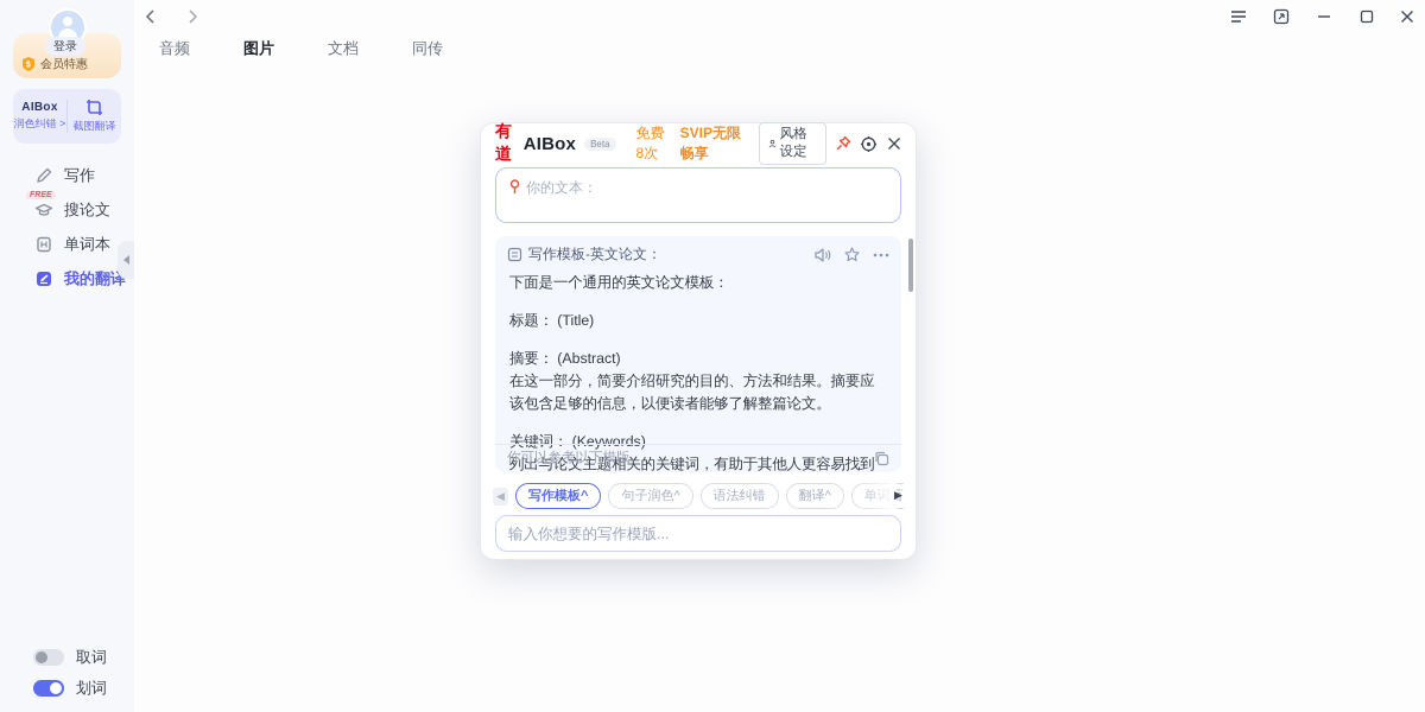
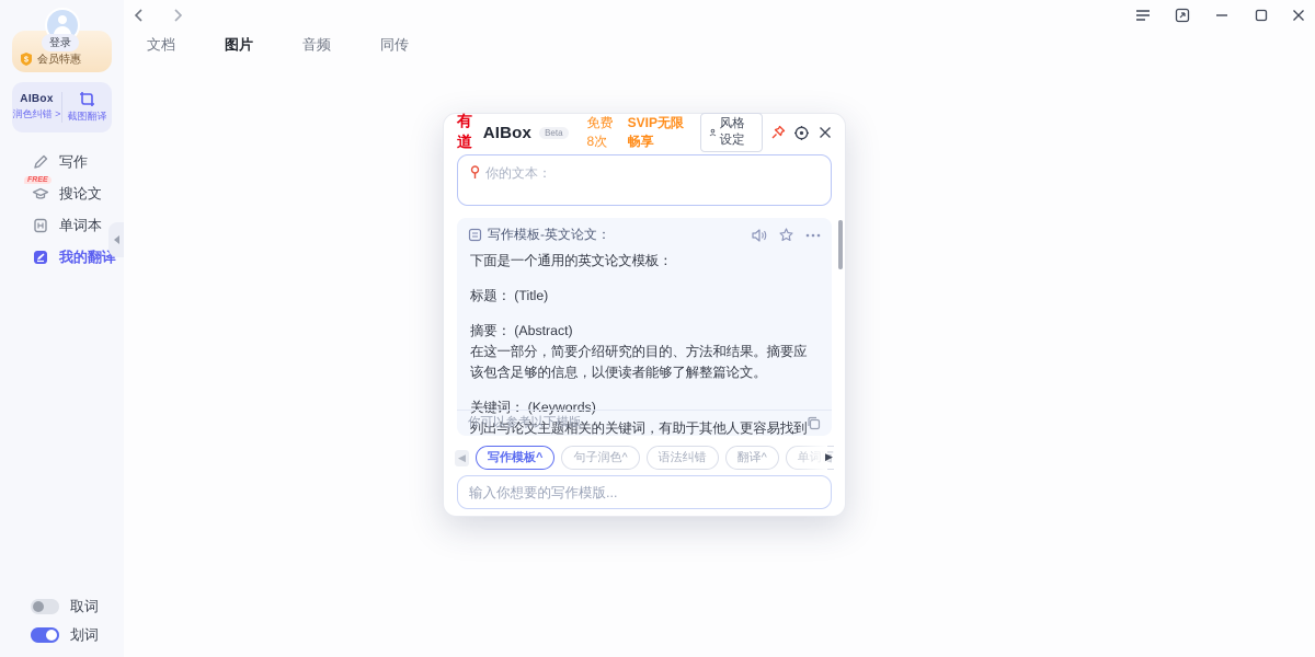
  登录
  会员特惠
  AIBox
  润色纠错 >
  截图翻译
  写作
  搜论文
  单词本
  我的翻译
  取词
  划词
- 音频
+ 文档
  图片
- 文档
+ 音频
  同传
  有道
  AIBox
  Beta
  免费8次
  SVIP无限畅享
  风格设定
  你的文本：
  写作模板-英文论文：
  下面是一个通用的英文论文模板：
  标题： (Title)
  摘要： (Abstract)
  在这一部分，简要介绍研究的目的、方法和结果。摘要应该包含足够的信息，以便读者能够了解整篇论文。
  关键词： (Keywords)
  列出与论文主题相关的关键词，有助于其他人更容易找到
  你可以参考以下模版
  ◀
  写作模板^
  句子润色^
  语法纠错
  翻译^
  ▶
  输入你想要的写作模版...
